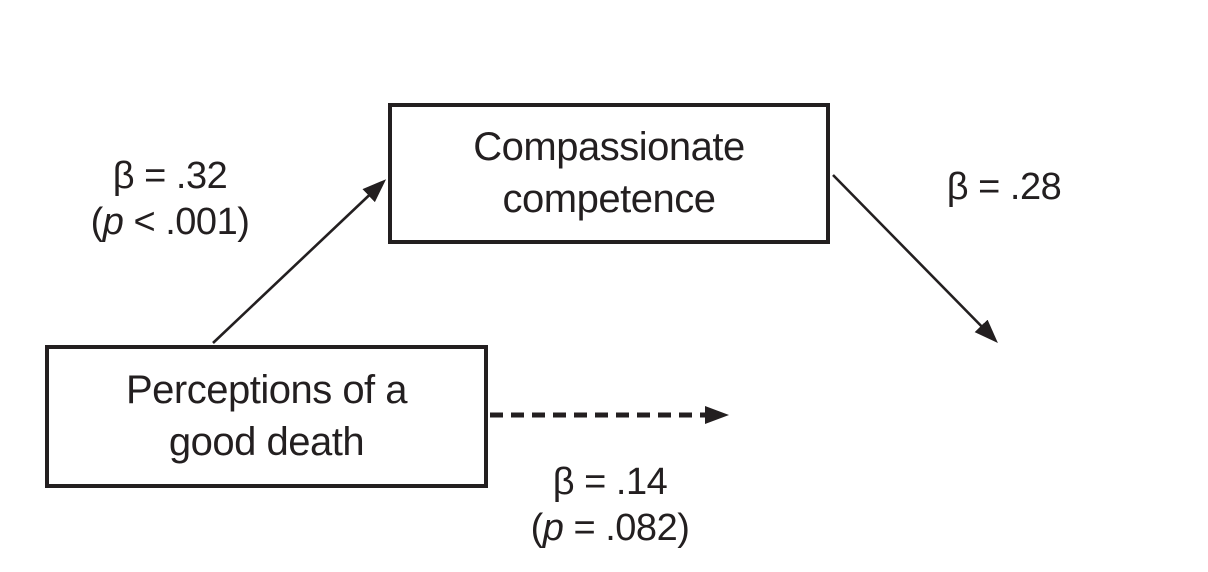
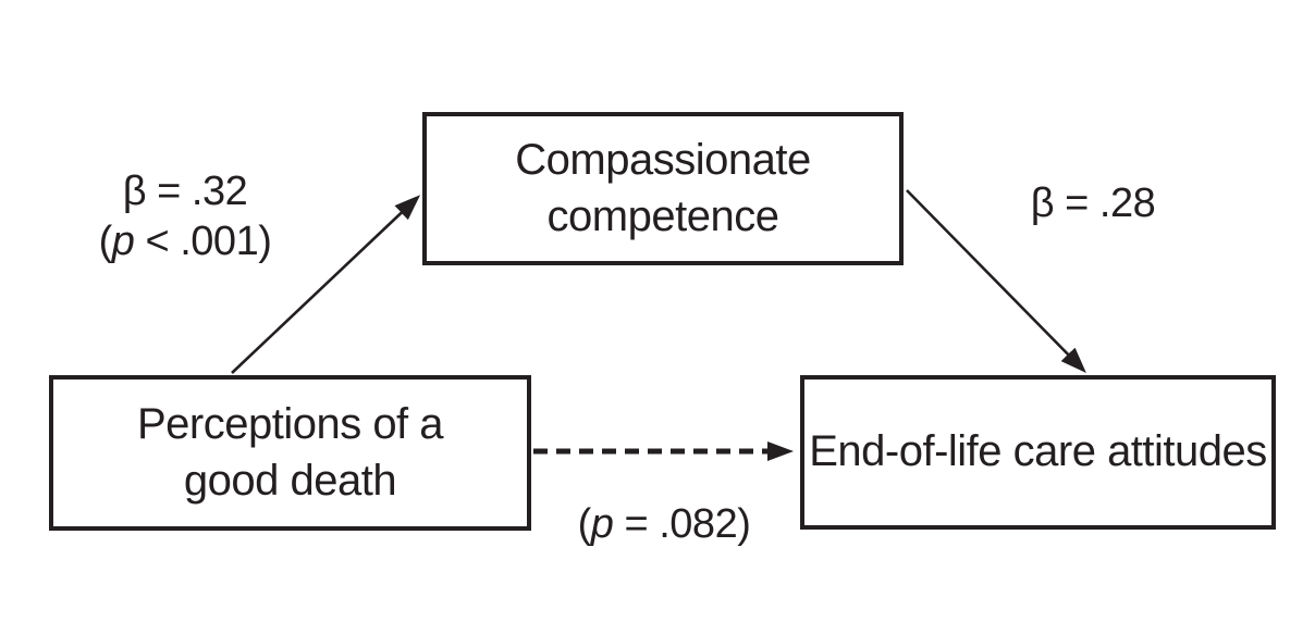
  Compassionate
  competence
  Perceptions of a
  good death
+ End-of-life care attitudes
  β = .32
  (p < .001)
  β = .28
- β = .14
  (p = .082)
